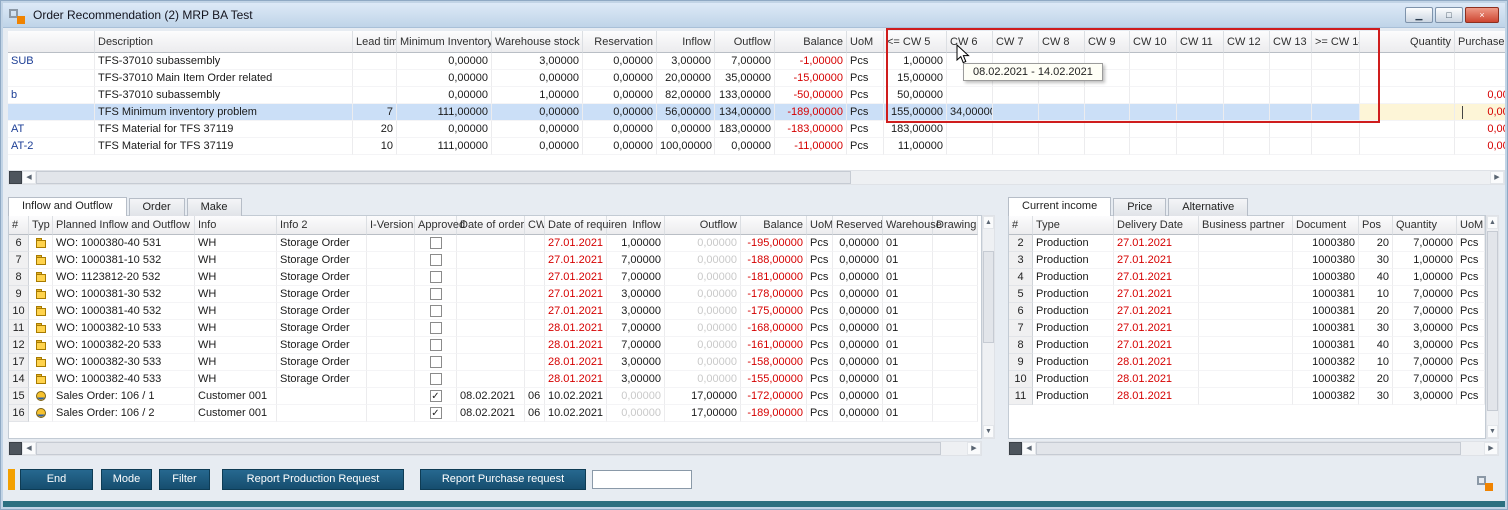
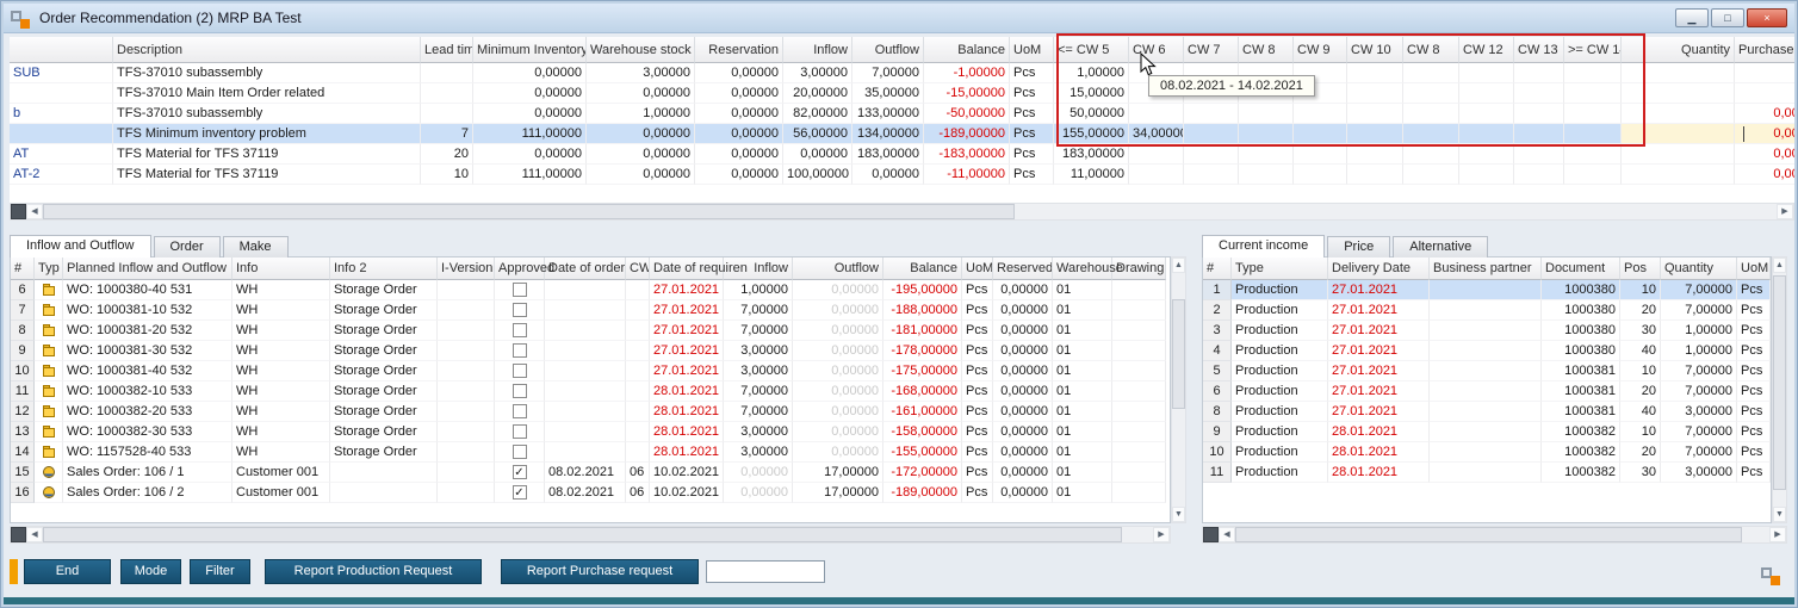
  Order Recommendation (2) MRP BA Test
  ▁
  □
  ×
- 	Description	Lead tim	Minimum Inventory	Warehouse stock	Reservation	Inflow	Outflow	Balance	UoM	<= CW 5	CW 6	CW 7	CW 8	CW 9	CW 10	CW 11	CW 12	CW 13	>= CW 1	Quantity	Purchase
+ 	Description	Lead tim	Minimum Inventory	Warehouse stock	Reservation	Inflow	Outflow	Balance	UoM	<= CW 5	CW 6	CW 7	CW 8	CW 9	CW 10	CW 8	CW 12	CW 13	>= CW 1	Quantity	Purchase
  SUB	TFS-37010 subassembly		0,00000	3,00000	0,00000	3,00000	7,00000	-1,00000	Pcs	1,00000
  	TFS-37010 Main Item Order related		0,00000	0,00000	0,00000	20,00000	35,00000	-15,00000	Pcs	15,00000
  b	TFS-37010 subassembly		0,00000	1,00000	0,00000	82,00000	133,00000	-50,00000	Pcs	50,00000											0,0
  	TFS Minimum inventory problem	7	111,00000	0,00000	0,00000	56,00000	134,00000	-189,00000	Pcs	155,00000	34,0000										0,0
  AT	TFS Material for TFS 37119	20	0,00000	0,00000	0,00000	0,00000	183,00000	-183,00000	Pcs	183,00000											0,0
  AT-2	TFS Material for TFS 37119	10	111,00000	0,00000	0,00000	100,00000	0,00000	-11,00000	Pcs	11,00000											0,0
  Inflow and Outflow
  Order
  Make
  #	Typ	Planned Inflow and Outflow	Info	Info 2	I-Version	Approve	Date of order	CW	Date of requiren	Inflow	Outflow	Balance	UoM	Reserved	Warehous	Drawing
  6		WO: 1000380-40 531	WH	Storage Order					27.01.2021	1,00000	0,00000	-195,00000	Pcs	0,00000	01
  7		WO: 1000381-10 532	WH	Storage Order					27.01.2021	7,00000	0,00000	-188,00000	Pcs	0,00000	01
- 8		WO: 1123812-20 532	WH	Storage Order					27.01.2021	7,00000	0,00000	-181,00000	Pcs	0,00000	01
+ 8		WO: 1000381-20 532	WH	Storage Order					27.01.2021	7,00000	0,00000	-181,00000	Pcs	0,00000	01
  9		WO: 1000381-30 532	WH	Storage Order					27.01.2021	3,00000	0,00000	-178,00000	Pcs	0,00000	01
  10		WO: 1000381-40 532	WH	Storage Order					27.01.2021	3,00000	0,00000	-175,00000	Pcs	0,00000	01
  11		WO: 1000382-10 533	WH	Storage Order					28.01.2021	7,00000	0,00000	-168,00000	Pcs	0,00000	01
  12		WO: 1000382-20 533	WH	Storage Order					28.01.2021	7,00000	0,00000	-161,00000	Pcs	0,00000	01
- 17		WO: 1000382-30 533	WH	Storage Order					28.01.2021	3,00000	0,00000	-158,00000	Pcs	0,00000	01
+ 13		WO: 1000382-30 533	WH	Storage Order					28.01.2021	3,00000	0,00000	-158,00000	Pcs	0,00000	01
- 14		WO: 1000382-40 533	WH	Storage Order					28.01.2021	3,00000	0,00000	-155,00000	Pcs	0,00000	01
+ 14		WO: 1157528-40 533	WH	Storage Order					28.01.2021	3,00000	0,00000	-155,00000	Pcs	0,00000	01
  15		Sales Order: 106 / 1	Customer 001			✓	08.02.2021	06	10.02.2021	0,00000	17,00000	-172,00000	Pcs	0,00000	01
  16		Sales Order: 106 / 2	Customer 001			✓	08.02.2021	06	10.02.2021	0,00000	17,00000	-189,00000	Pcs	0,00000	01
  Current income
  Price
  Alternative
  #	Type	Delivery Date	Business partner	Document	Pos	Quantity	UoM
+ 1	Production	27.01.2021		1000380	10	7,00000	Pcs
  2	Production	27.01.2021		1000380	20	7,00000	Pcs
  3	Production	27.01.2021		1000380	30	1,00000	Pcs
  4	Production	27.01.2021		1000380	40	1,00000	Pcs
  5	Production	27.01.2021		1000381	10	7,00000	Pcs
  6	Production	27.01.2021		1000381	20	7,00000	Pcs
- 7	Production	27.01.2021		1000381	30	3,00000	Pcs
  8	Production	27.01.2021		1000381	40	3,00000	Pcs
  9	Production	28.01.2021		1000382	10	7,00000	Pcs
  10	Production	28.01.2021		1000382	20	7,00000	Pcs
  11	Production	28.01.2021		1000382	30	3,00000	Pcs
  End
  Mode
  Filter
  Report Production Request
  Report Purchase request
  08.02.2021 - 14.02.2021
